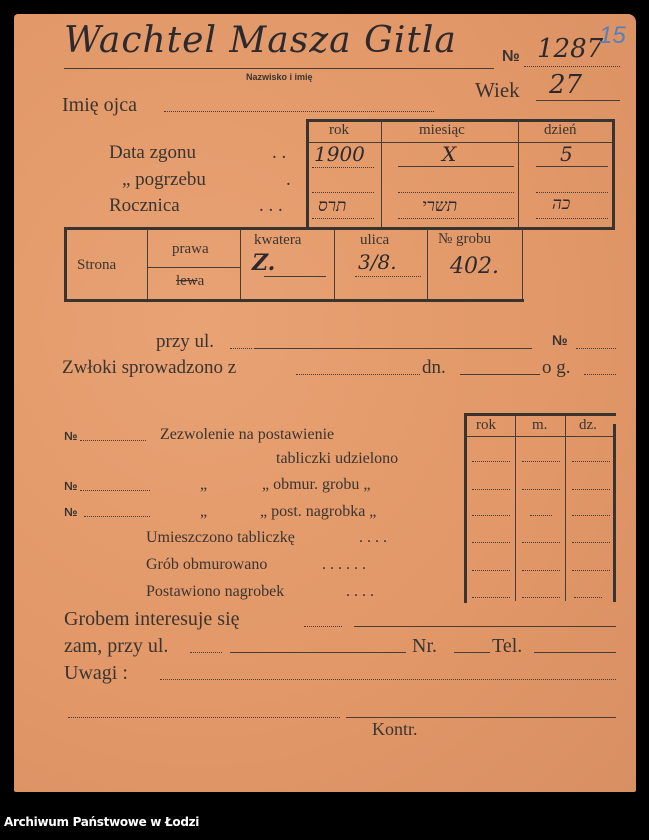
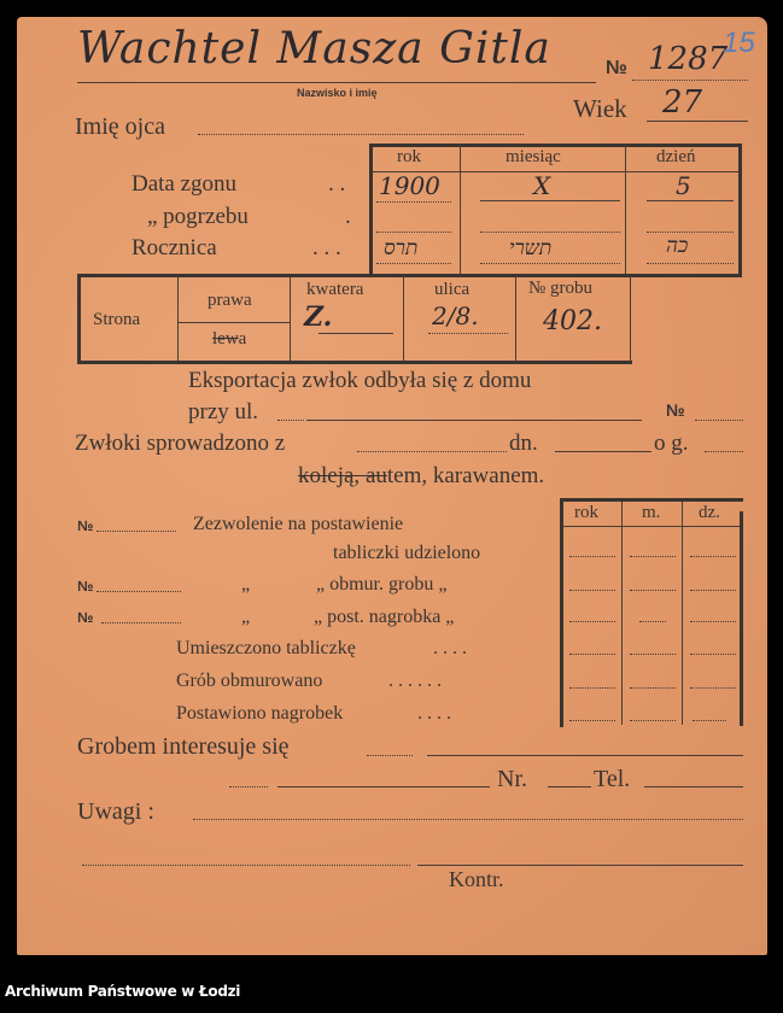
  Wachtel Masza Gitla
  Nazwisko i imię
  №
  1287
  15
  Wiek
  27
  Imię ojca
  Data zgonu
  . .
  „ pogrzebu
  .
  Rocznica
  . . .
  rok
  miesiąc
  dzień
  1900
  X
  5
  תרס
  תשרי
  כה
  Strona
  prawa
  lewa
  kwatera
  Z.
  ulica
- 3/8.
+ 2/8.
  № grobu
  402.
+ Eksportacja zwłok odbyła się z domu
  przy ul.
  №
  Zwłoki sprowadzono z
  dn.
  o g.
+ koleją, autem, karawanem.
  №
  Zezwolenie na postawienie
  tabliczki udzielono
  №
  „
  „ obmur. grobu „
  №
  „
  „ post. nagrobka „
  Umieszczono tabliczkę
  . . . .
  Grób obmurowano
  . . . . . .
  Postawiono nagrobek
  . . . .
  rok
  m.
  dz.
  Grobem interesuje się
- zam, przy ul.
  Nr.
  Tel.
  Uwagi :
  Kontr.
  Archiwum Państwowe w Łodzi
